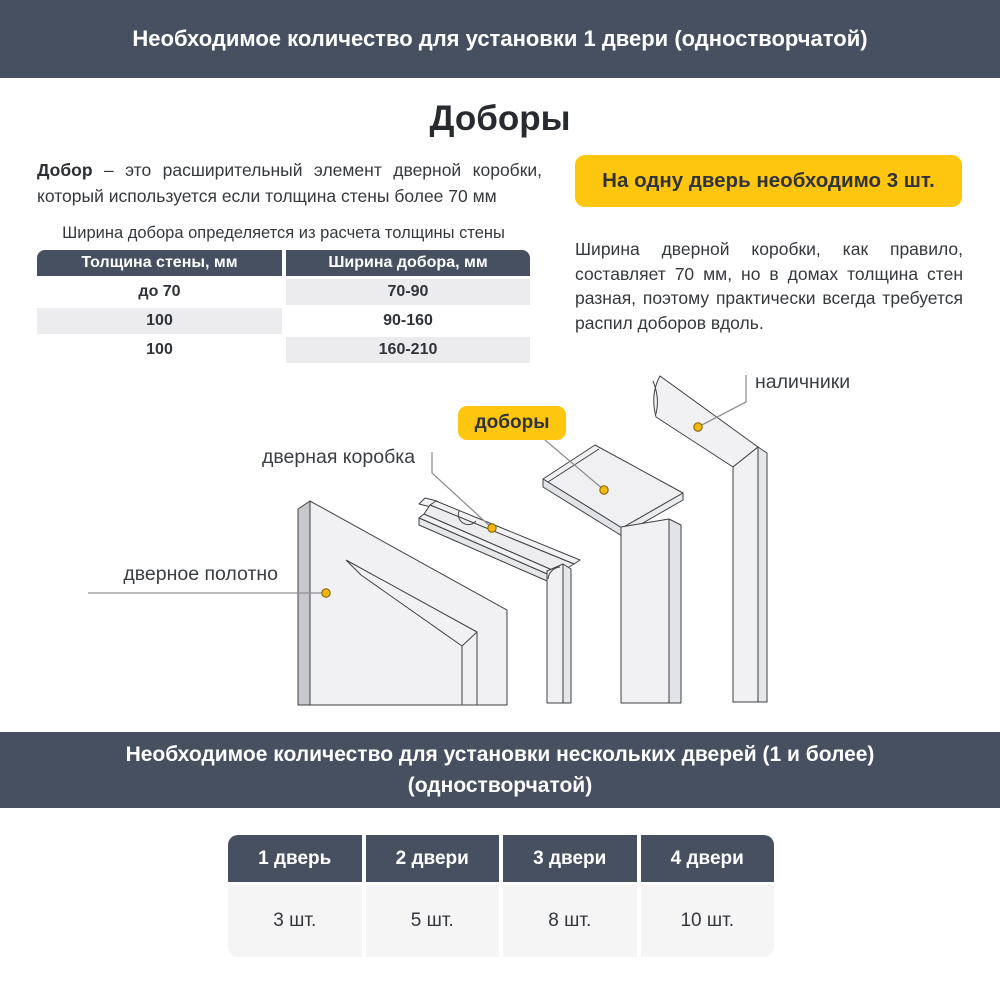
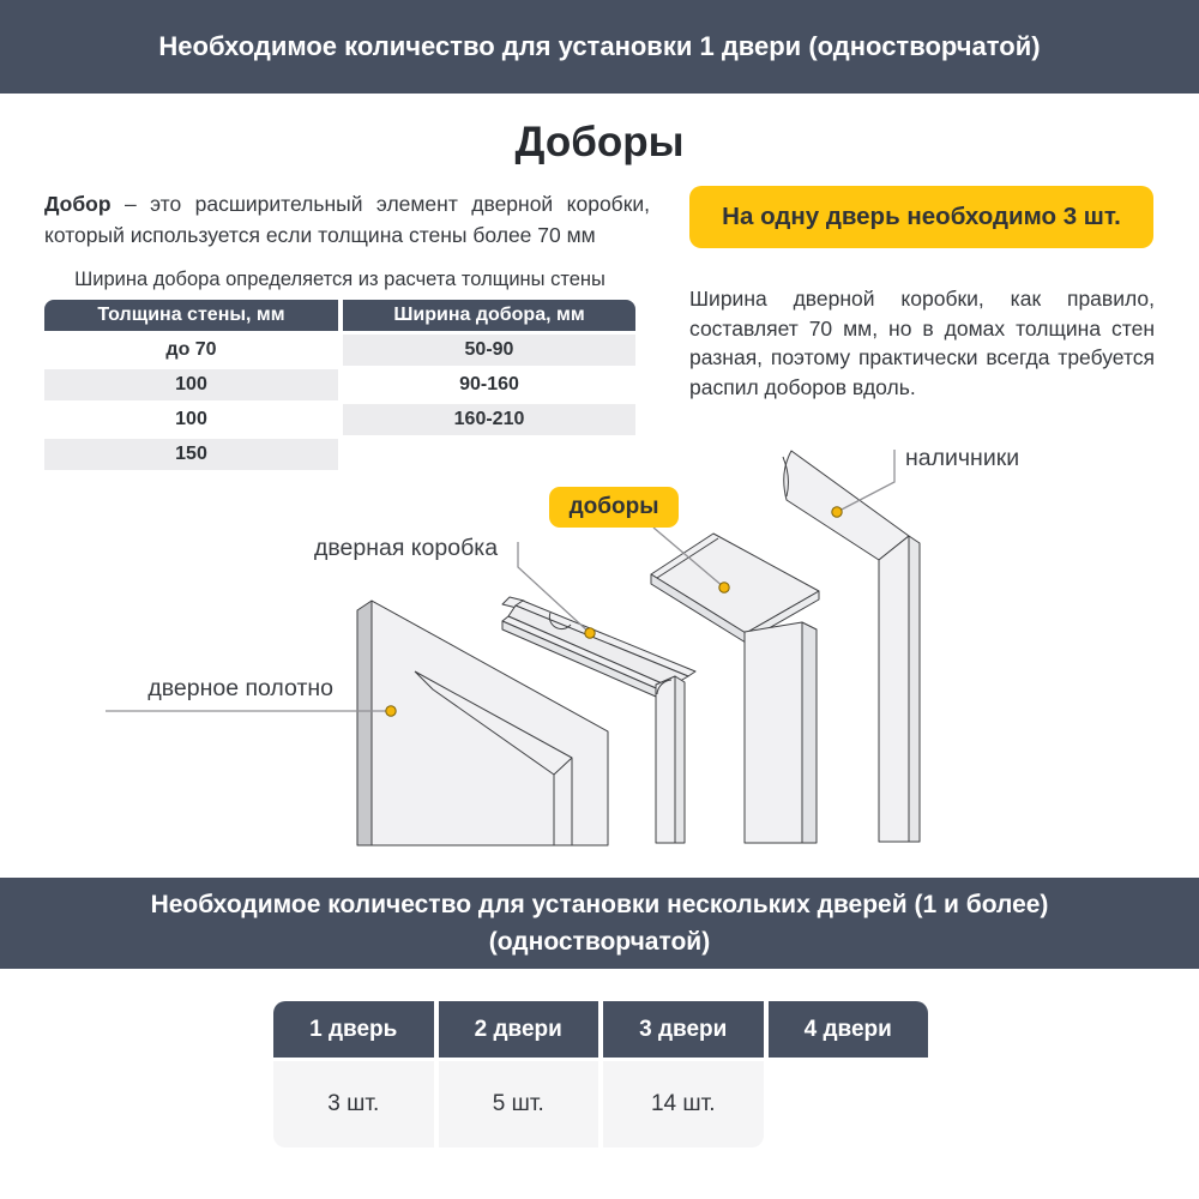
  Необходимое количество для установки 1 двери (одностворчатой)
  Доборы
  Добор – это расширительный элемент дверной коробки, который используется если толщина стены более 70 мм
  Ширина добора определяется из расчета толщины стены
  Толщина стены, мм
  Ширина добора, мм
  до 70
- 70-90
+ 50-90
  100
  90-160
  100
  160-210
+ 150
  На одну дверь необходимо 3 шт.
  Ширина дверной коробки, как правило, составляет 70 мм, но в домах толщина стен разная, поэтому практически всегда требуется распил доборов вдоль.
  дверное полотно
  дверная коробка
  наличники
  доборы
  Необходимое количество для установки нескольких дверей (1 и более)
  (одностворчатой)
  1 дверь
  2 двери
  3 двери
  4 двери
  3 шт.
  5 шт.
- 8 шт.
- 10 шт.
+ 14 шт.
